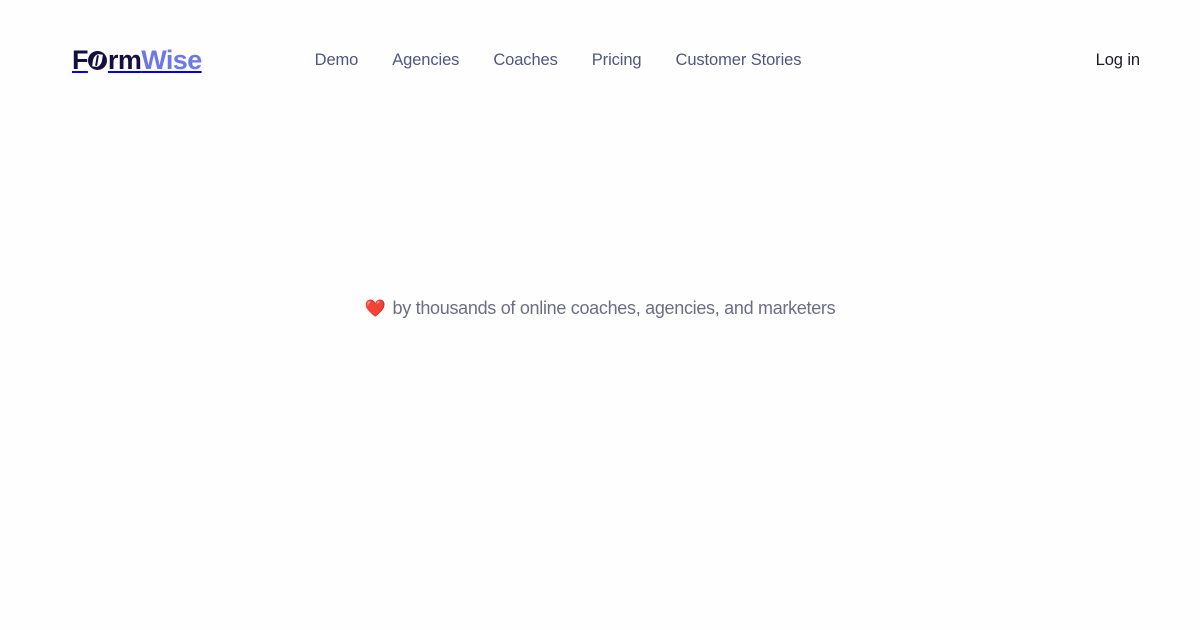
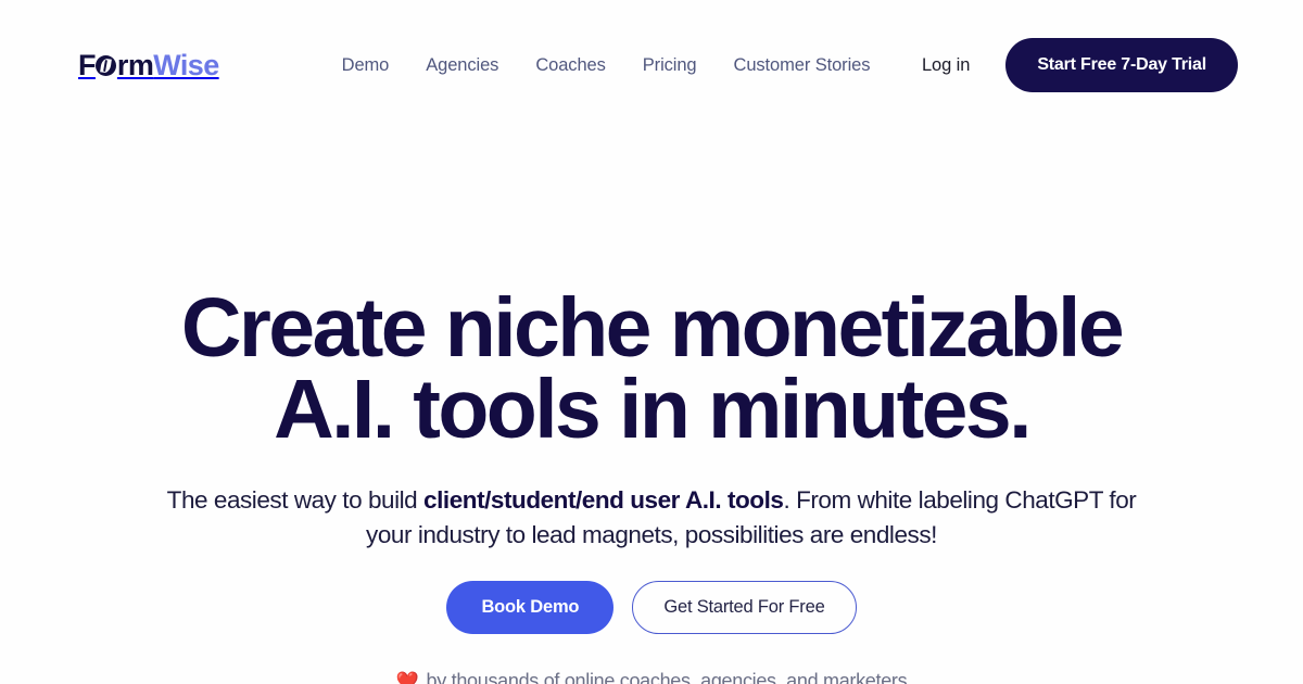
  F
  rm
  Wise
  Demo
  Agencies
  Coaches
  Pricing
  Customer Stories
  Log in
+ Start Free 7-Day Trial
+ Create niche monetizable
+ A.I. tools in minutes.
+ The easiest way to build client/student/end user A.I. tools. From white labeling ChatGPT for your industry to lead magnets, possibilities are endless!
+ Book Demo
+ Get Started For Free
  ❤️
  by thousands of online coaches, agencies, and marketers
